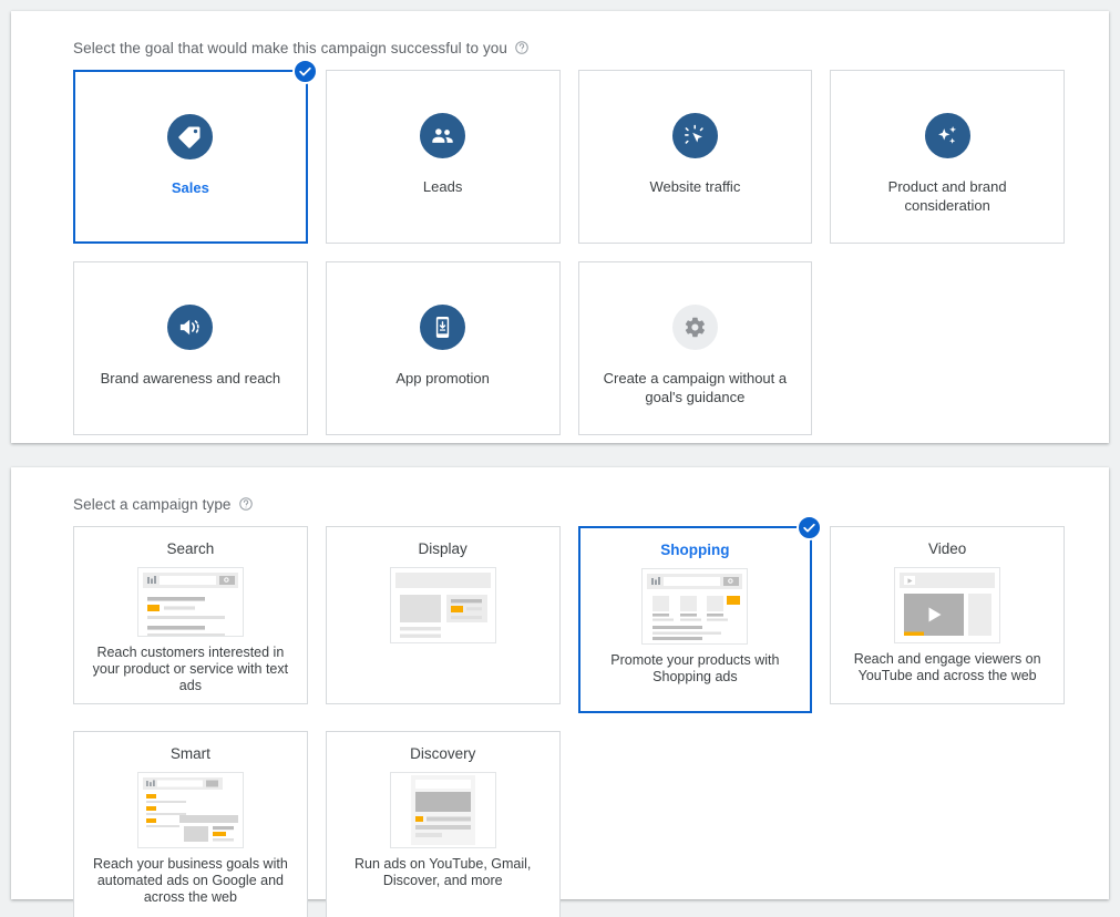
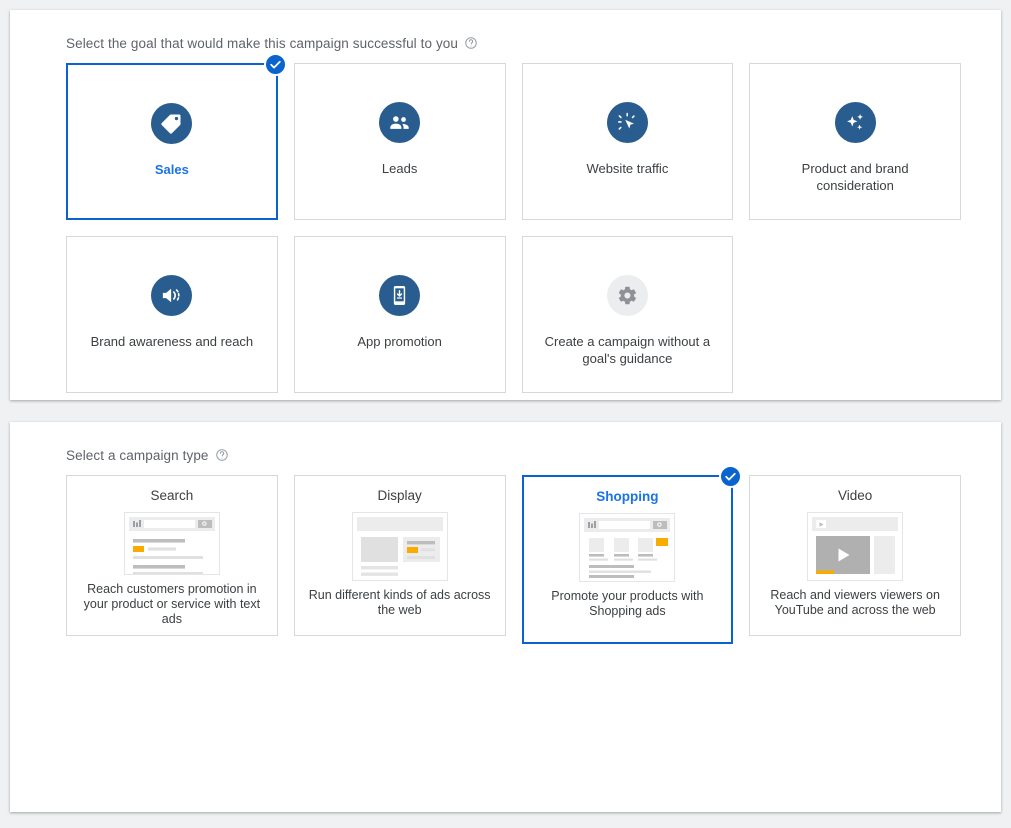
  Select the goal that would make this campaign successful to you
  Sales
  Leads
  Website traffic
  Product and brand consideration
  Brand awareness and reach
  App promotion
  Create a campaign without a goal's guidance
  Select a campaign type
  Search
- Reach customers interested in your product or service with text ads
+ Reach customers promotion in your product or service with text ads
  Display
+ Run different kinds of ads across the web
  Shopping
  Promote your products with Shopping ads
  Video
- Reach and engage viewers on YouTube and across the web
+ Reach and viewers viewers on YouTube and across the web
- Smart
- Reach your business goals with automated ads on Google and across the web
- Discovery
- Run ads on YouTube, Gmail, Discover, and more
